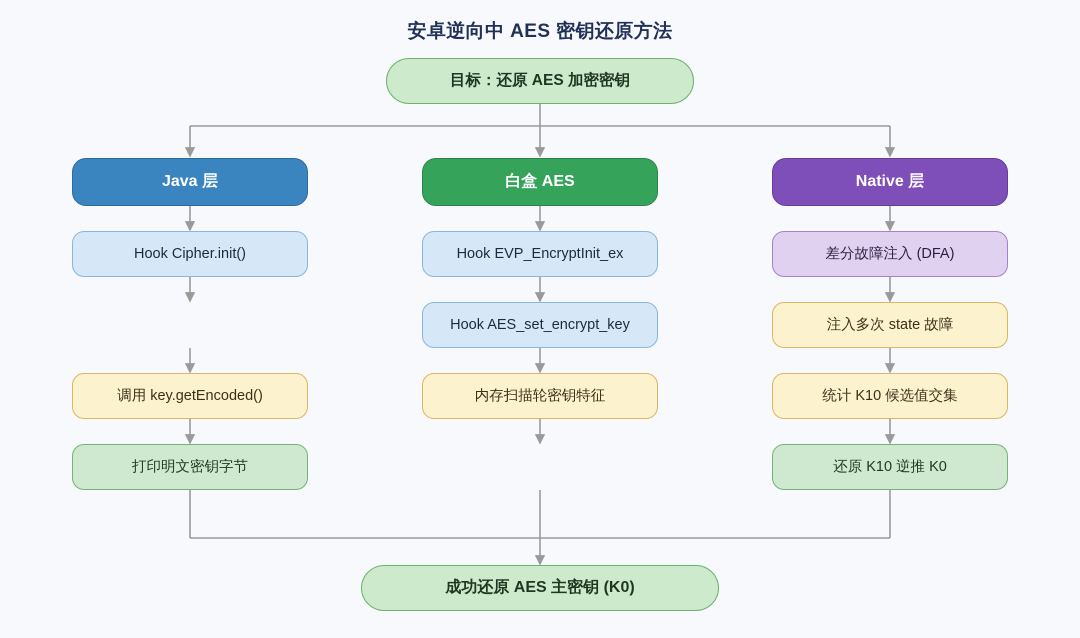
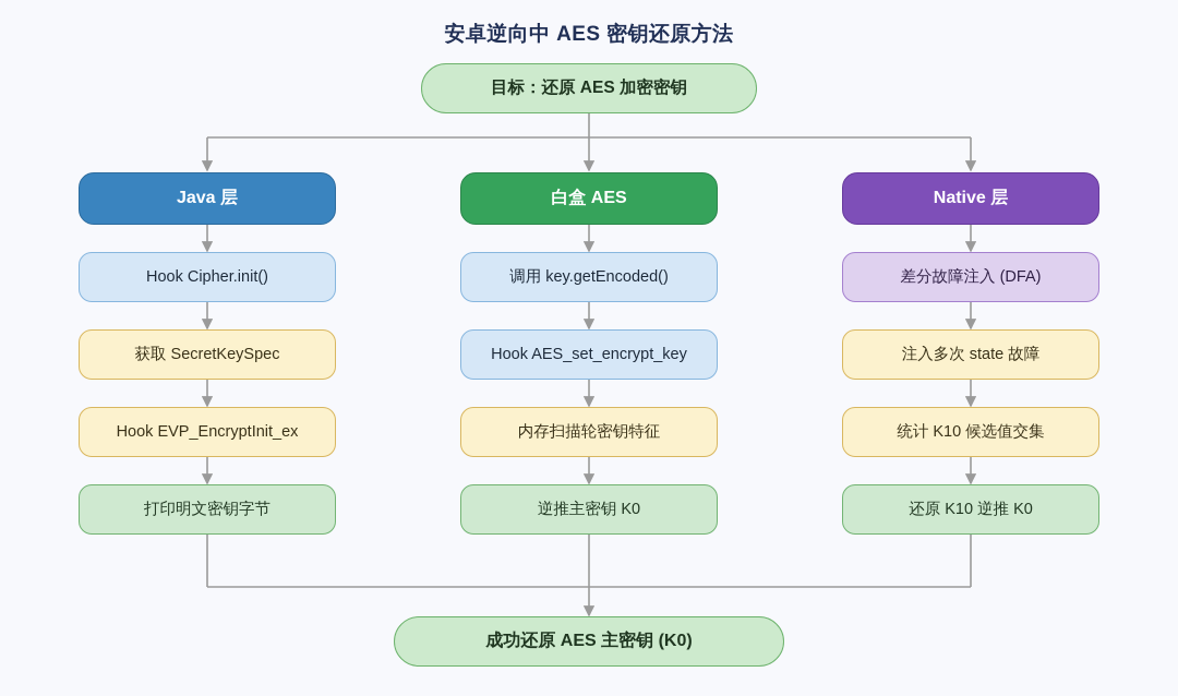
  安卓逆向中 AES 密钥还原方法
  目标：还原 AES 加密密钥
  Java 层
  Hook Cipher.init()
+ 获取 SecretKeySpec
- 调用 key.getEncoded()
+ Hook EVP_EncryptInit_ex
  打印明文密钥字节
  白盒 AES
- Hook EVP_EncryptInit_ex
+ 调用 key.getEncoded()
  Hook AES_set_encrypt_key
  内存扫描轮密钥特征
+ 逆推主密钥 K0
  Native 层
  差分故障注入 (DFA)
  注入多次 state 故障
  统计 K10 候选值交集
  还原 K10 逆推 K0
  成功还原 AES 主密钥 (K0)
